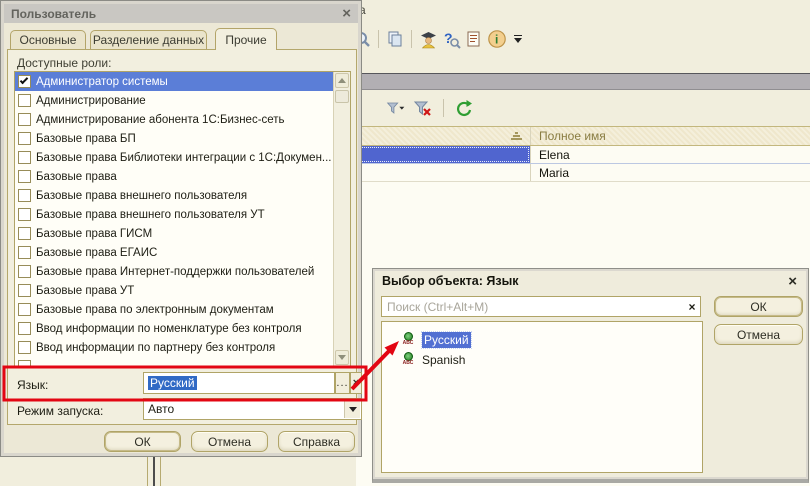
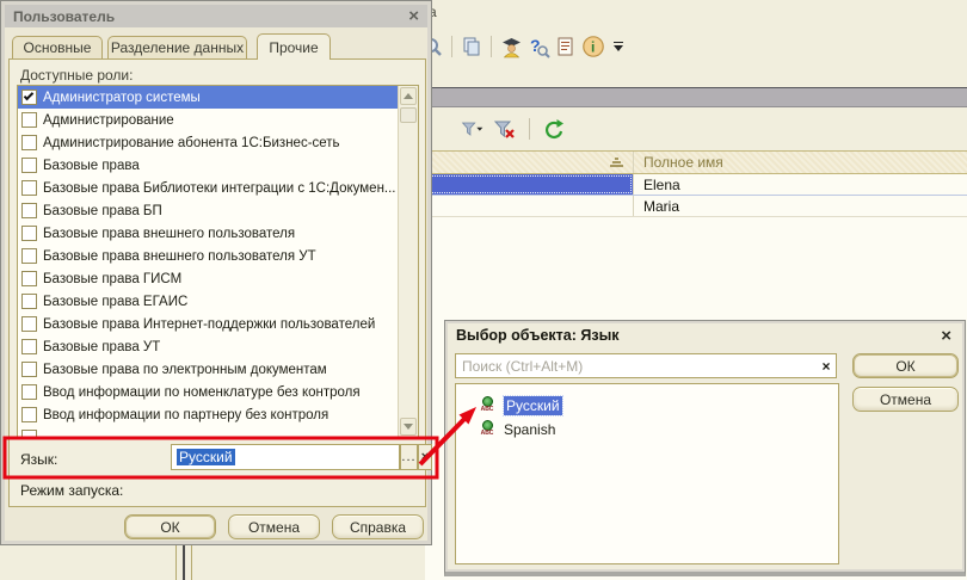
  a
  ?
  i
  Полное имя
  Elena
  Maria
  Пользователь
  ×
  Основные
  Разделение данных
  Прочие
  Доступные роли:
  Администратор системы
  Администрирование
  Администрирование абонента 1С:Бизнес-сеть
- Базовые права БП
+ Базовые права
  Базовые права Библиотеки интеграции с 1С:Докумен...
- Базовые права
+ Базовые права БП
  Базовые права внешнего пользователя
  Базовые права внешнего пользователя УТ
  Базовые права ГИСМ
  Базовые права ЕГАИС
  Базовые права Интернет-поддержки пользователей
  Базовые права УТ
  Базовые права по электронным документам
  Ввод информации по номенклатуре без контроля
  Ввод информации по партнеру без контроля
  Язык:
  Русский
  ...
  Режим запуска:
- Авто
  ОК
  Отмена
  Справка
  Выбор объекта: Язык
  ×
  Поиск (Ctrl+Alt+M)
  ×
  ОК
  Отмена
  Русский
  Spanish
